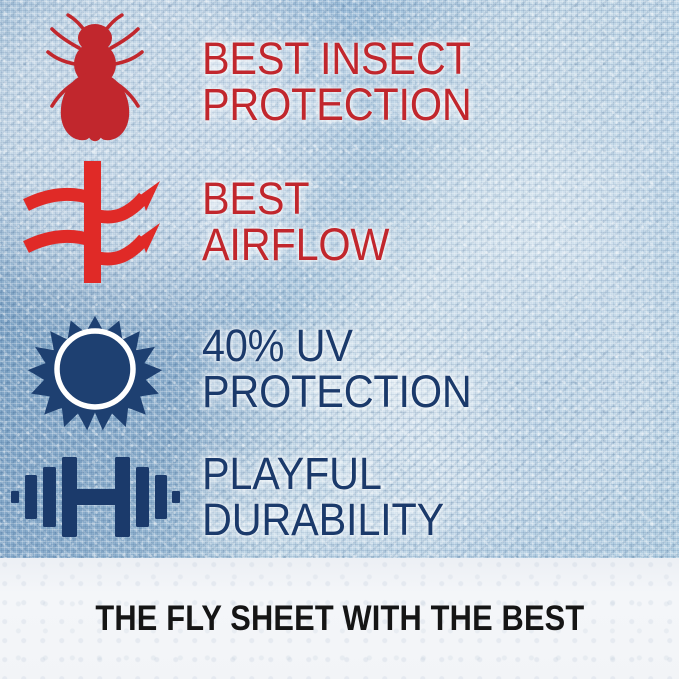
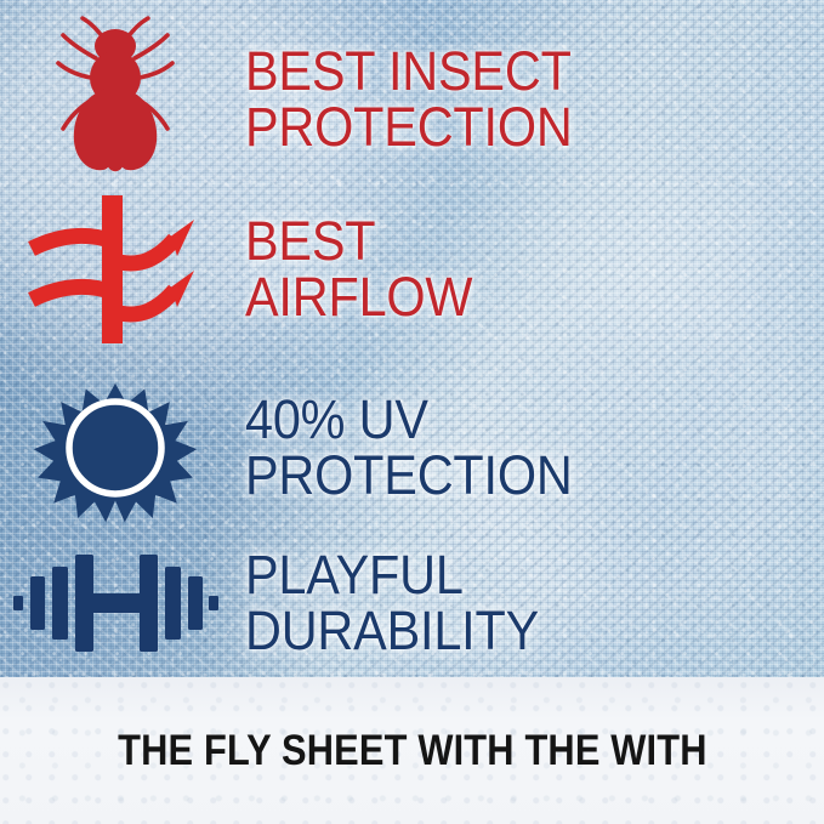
  BEST INSECT
  PROTECTION
  BEST
  AIRFLOW
  40% UV
  PROTECTION
  PLAYFUL
  DURABILITY
- THE FLY SHEET WITH THE BEST
+ THE FLY SHEET WITH THE WITH
